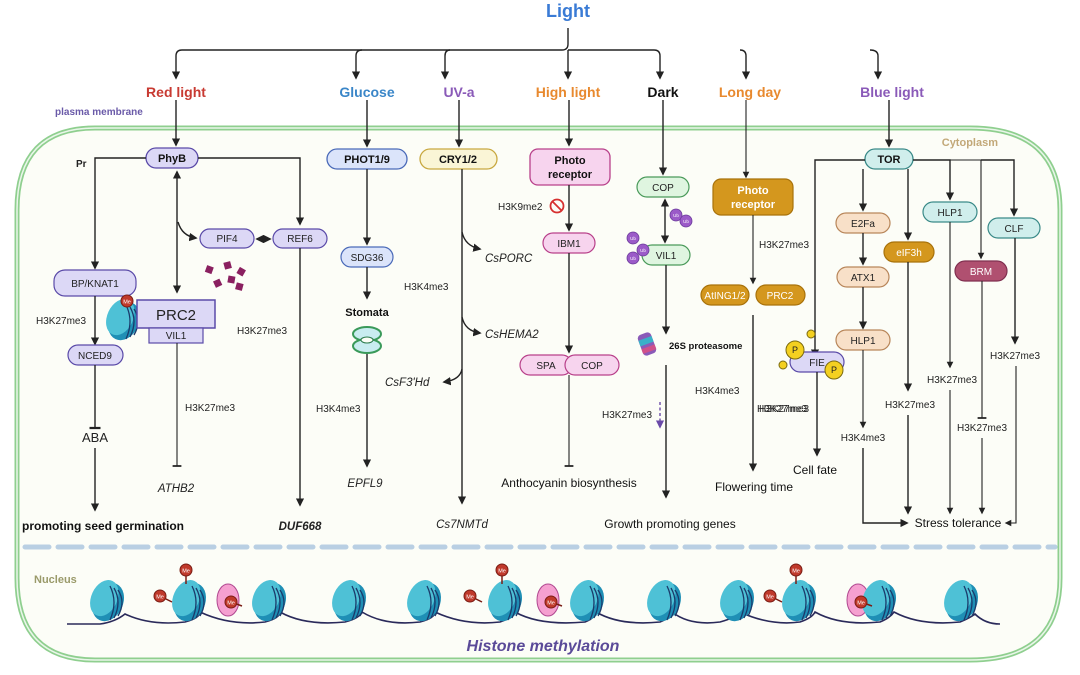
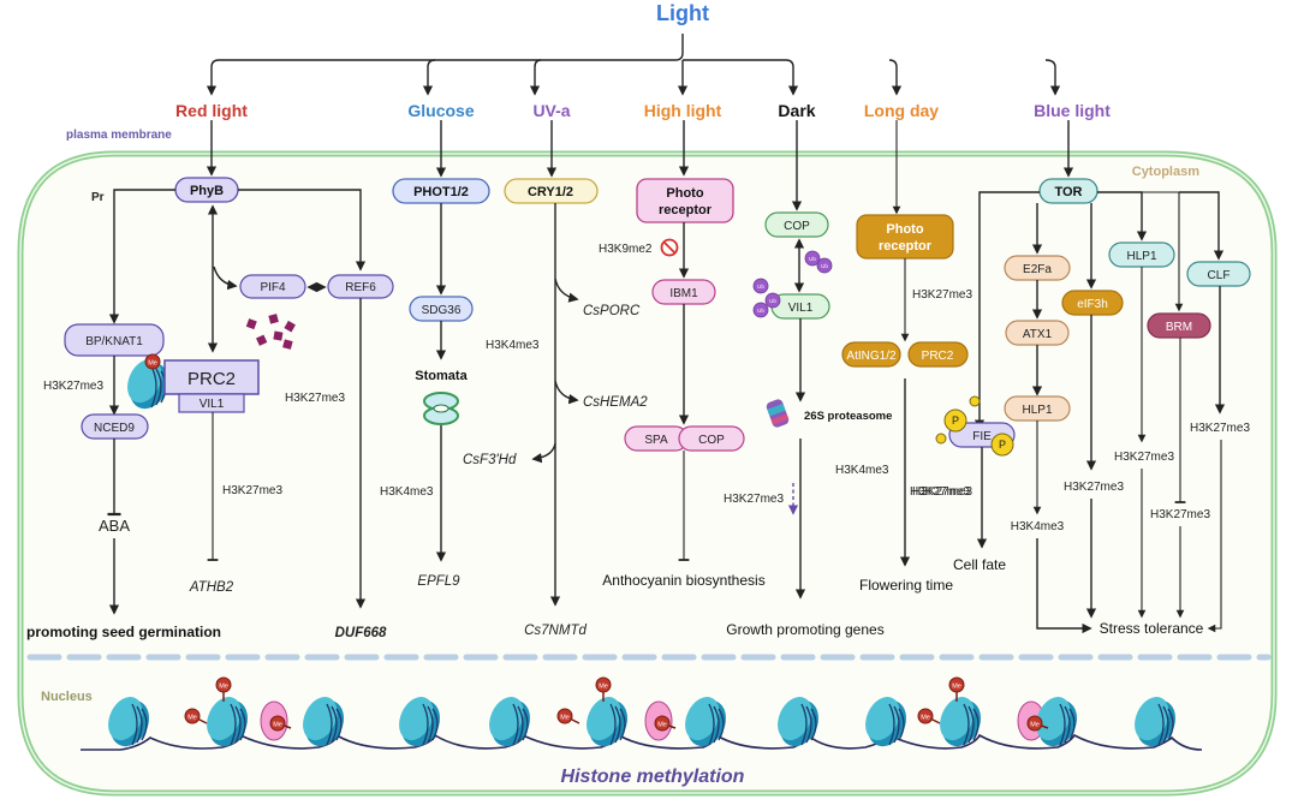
  Light
  Red light
  Glucose
  UV-a
  High light
  Dark
  Long day
  Blue light
  plasma membrane
  Cytoplasm
  PhyB
  Pr
  PIF4
  REF6
  BP/KNAT1
  PRC2
  VIL1
  H3K27me3
  NCED9
  ABA
  promoting seed germination
  H3K27me3
  ATHB2
  H3K27me3
  DUF668
- PHOT1/9
+ PHOT1/2
  SDG36
  Stomata
  H3K4me3
  EPFL9
  CRY1/2
  CsPORC
  H3K4me3
  CsHEMA2
  CsF3'Hd
  Cs7NMTd
  Photo
  receptor
  H3K9me2
  IBM1
  SPA
  COP
  Anthocyanin biosynthesis
  COP
  VIL1
  26S proteasome
  H3K27me3
  Growth promoting genes
  Photo
  receptor
  H3K27me3
  AtING1/2
  PRC2
  H3K4me3
  H3K27me3
  Flowering time
  TOR
  E2Fa
  ATX1
  HLP1
  H3K4me3
  eIF3h
  H3K27me3
  HLP1
  H3K27me3
  BRM
  H3K27me3
  CLF
  H3K27me3
  FIE
  P
  P
  Cell fate
  Stress tolerance
  Nucleus
  Histone methylation
